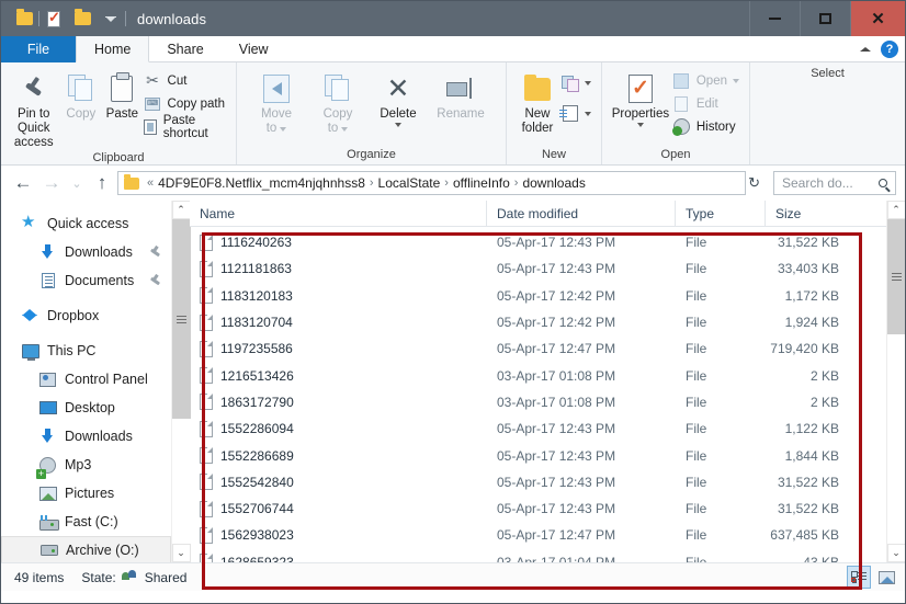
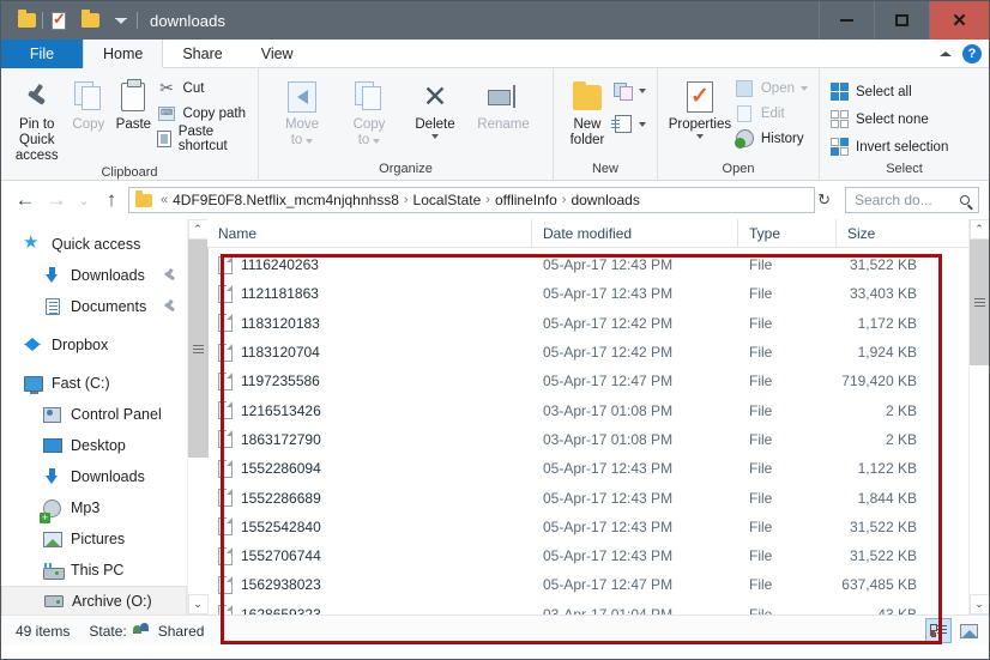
  downloads
  ✕
  File
  Home
  Share
  View
  ?
  Pin to Quick
  access
  Copy
  Paste
  ✂
  Cut
  Copy path
  Paste shortcut
  Clipboard
  Move
  to
  Copy
  to
  ✕
  Delete
  Rename
  Organize
  New
  folder
  New
  Properties
  Open
  Edit
  History
  Open
+ Select all
+ Select none
+ Invert selection
  Select
  ←
  →
  ⌄
  ↑
  «
  4DF9E0F8.Netflix_mcm4njqhnhss8
  ›
  LocalState
  ›
  offlineInfo
  ›
  downloads
  ↻
  Search do...
  Quick access
  Downloads
  Documents
  Dropbox
- This PC
+ Fast (C:)
  Control Panel
  Desktop
  Downloads
  Mp3
  Pictures
- Fast (C:)
+ This PC
  Archive (O:)
  ⌃
  ⌄
  Name
  Date modified
  Type
  Size
  1116240263
  05-Apr-17 12:43 PM
  File
  31,522 KB
  1121181863
  05-Apr-17 12:43 PM
  File
  33,403 KB
  1183120183
  05-Apr-17 12:42 PM
  File
  1,172 KB
  1183120704
  05-Apr-17 12:42 PM
  File
  1,924 KB
  1197235586
  05-Apr-17 12:47 PM
  File
  719,420 KB
  1216513426
  03-Apr-17 01:08 PM
  File
  2 KB
  1863172790
  03-Apr-17 01:08 PM
  File
  2 KB
  1552286094
  05-Apr-17 12:43 PM
  File
  1,122 KB
  1552286689
  05-Apr-17 12:43 PM
  File
  1,844 KB
  1552542840
  05-Apr-17 12:43 PM
  File
  31,522 KB
  1552706744
  05-Apr-17 12:43 PM
  File
  31,522 KB
  1562938023
  05-Apr-17 12:47 PM
  File
  637,485 KB
  ⌃
  ⌄
  49 items
  State:
  Shared
